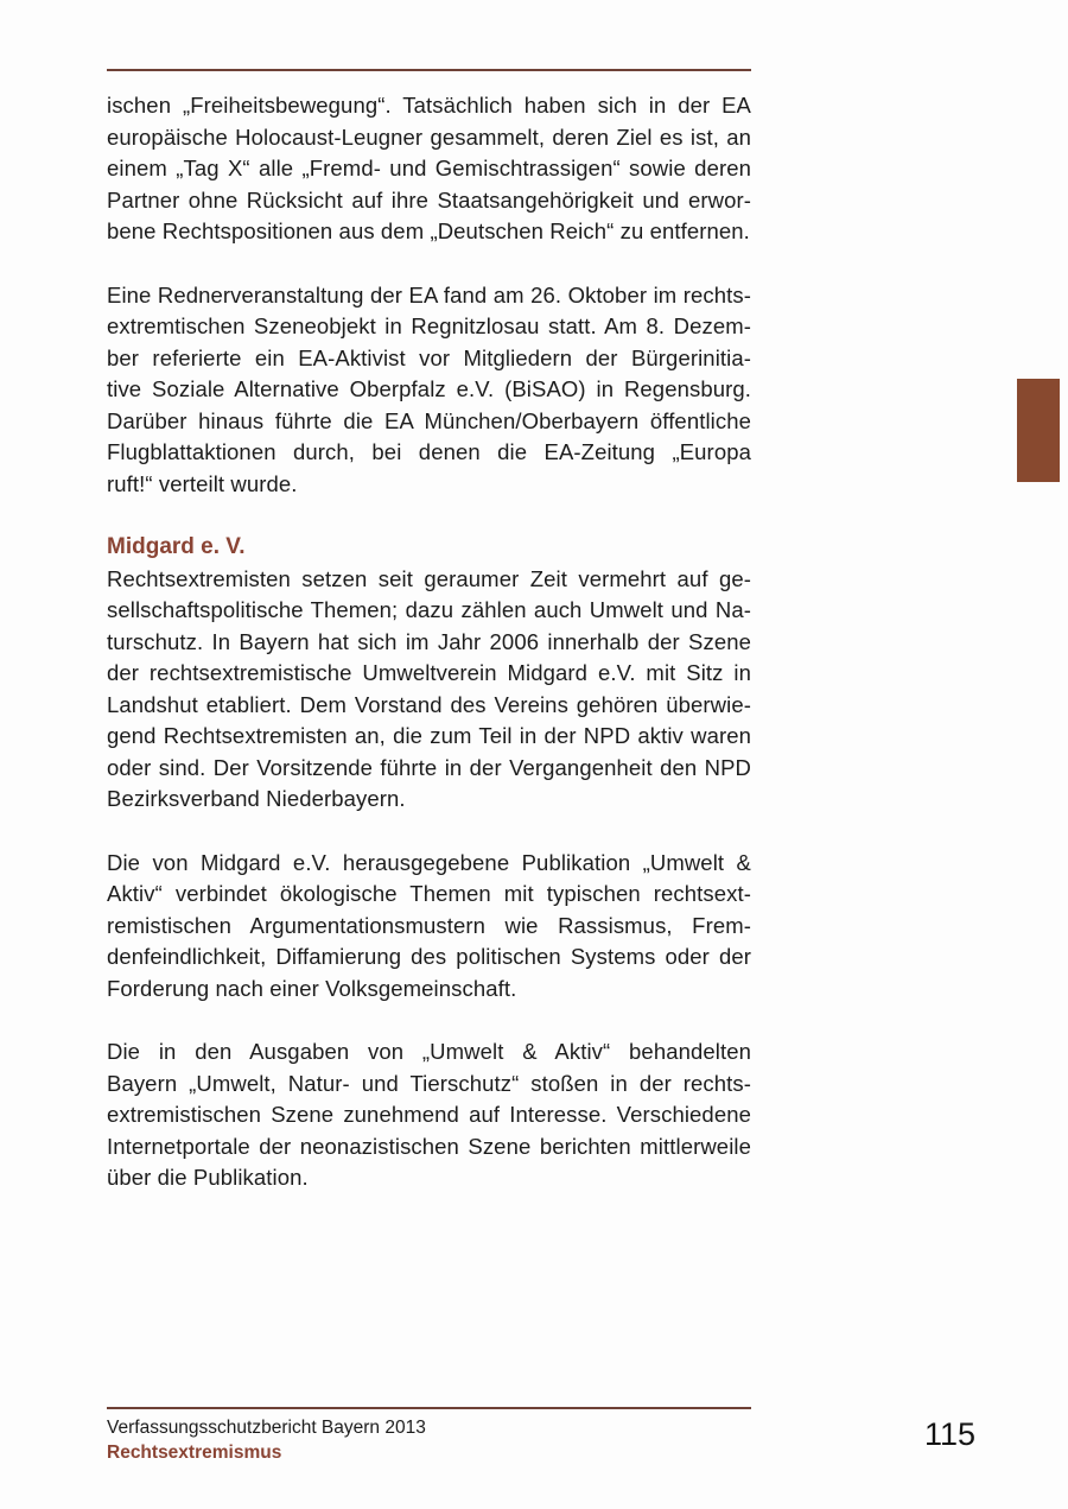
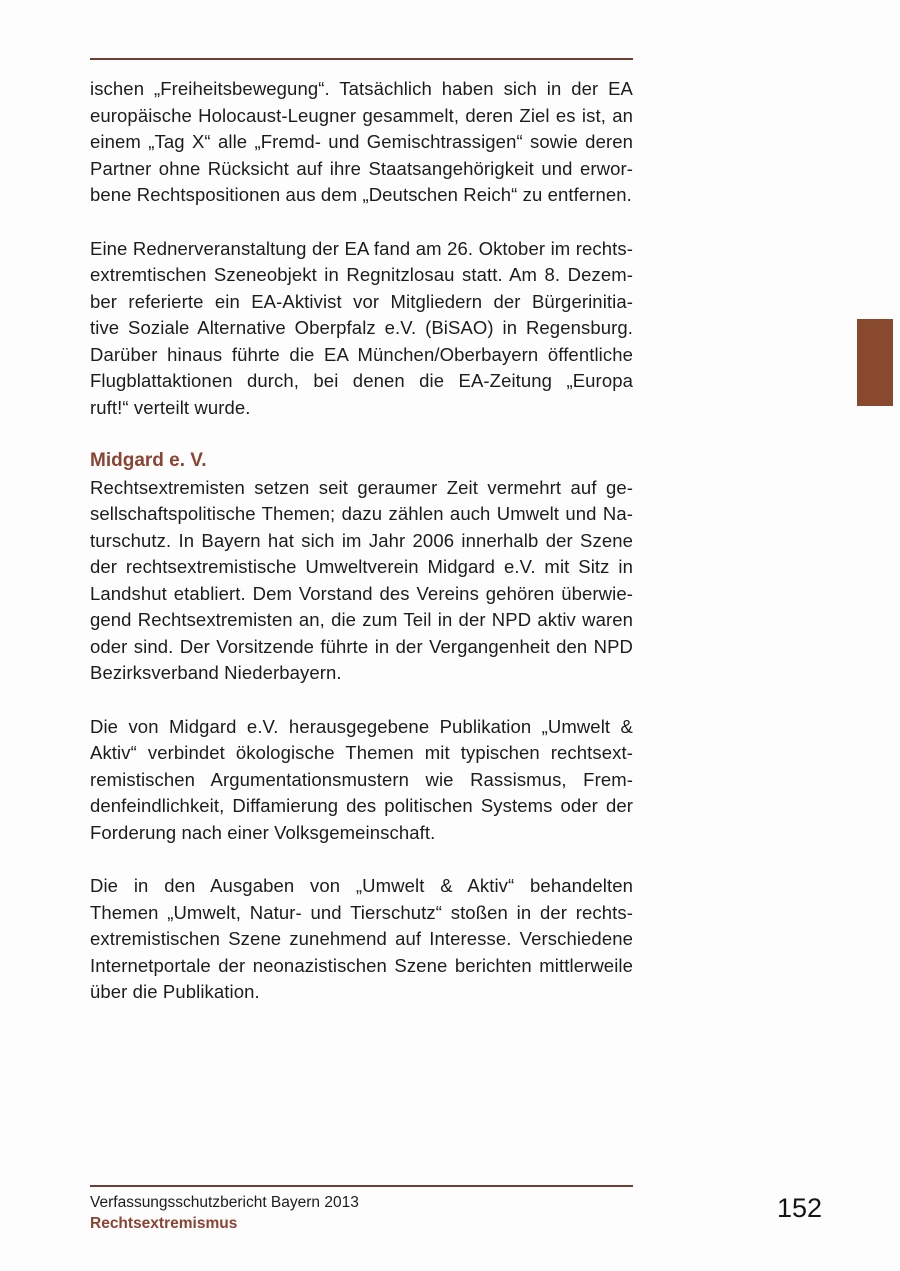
  ischen „Freiheitsbewegung“. Tatsächlich haben sich in der EA
  europäische Holocaust-Leugner gesammelt, deren Ziel es ist, an
  einem „Tag X“ alle „Fremd- und Gemischtrassigen“ sowie deren
  Partner ohne Rücksicht auf ihre Staatsangehörigkeit und erwor-
  bene Rechtspositionen aus dem „Deutschen Reich“ zu entfernen.
  Eine Rednerveranstaltung der EA fand am 26. Oktober im rechts-
  extremtischen Szeneobjekt in Regnitzlosau statt. Am 8. Dezem-
  ber referierte ein EA-Aktivist vor Mitgliedern der Bürgerinitia-
  tive Soziale Alternative Oberpfalz e.V. (BiSAO) in Regensburg.
  Darüber hinaus führte die EA München/Oberbayern öffentliche
  Flugblattaktionen durch, bei denen die EA-Zeitung „Europa
  ruft!“ verteilt wurde.
  Midgard e. V.
  Rechtsextremisten setzen seit geraumer Zeit vermehrt auf ge-
  sellschaftspolitische Themen; dazu zählen auch Umwelt und Na-
  turschutz. In Bayern hat sich im Jahr 2006 innerhalb der Szene
  der rechtsextremistische Umweltverein Midgard e.V. mit Sitz in
  Landshut etabliert. Dem Vorstand des Vereins gehören überwie-
  gend Rechtsextremisten an, die zum Teil in der NPD aktiv waren
  oder sind. Der Vorsitzende führte in der Vergangenheit den NPD
  Bezirksverband Niederbayern.
  Die von Midgard e.V. herausgegebene Publikation „Umwelt &
  Aktiv“ verbindet ökologische Themen mit typischen rechtsext-
  remistischen Argumentationsmustern wie Rassismus, Frem-
  denfeindlichkeit, Diffamierung des politischen Systems oder der
  Forderung nach einer Volksgemeinschaft.
  Die in den Ausgaben von „Umwelt & Aktiv“ behandelten
- Bayern „Umwelt, Natur- und Tierschutz“ stoßen in der rechts-
+ Themen „Umwelt, Natur- und Tierschutz“ stoßen in der rechts-
  extremistischen Szene zunehmend auf Interesse. Verschiedene
  Internetportale der neonazistischen Szene berichten mittlerweile
  über die Publikation.
  Verfassungsschutzbericht Bayern 2013
  Rechtsextremismus
- 115
+ 152
